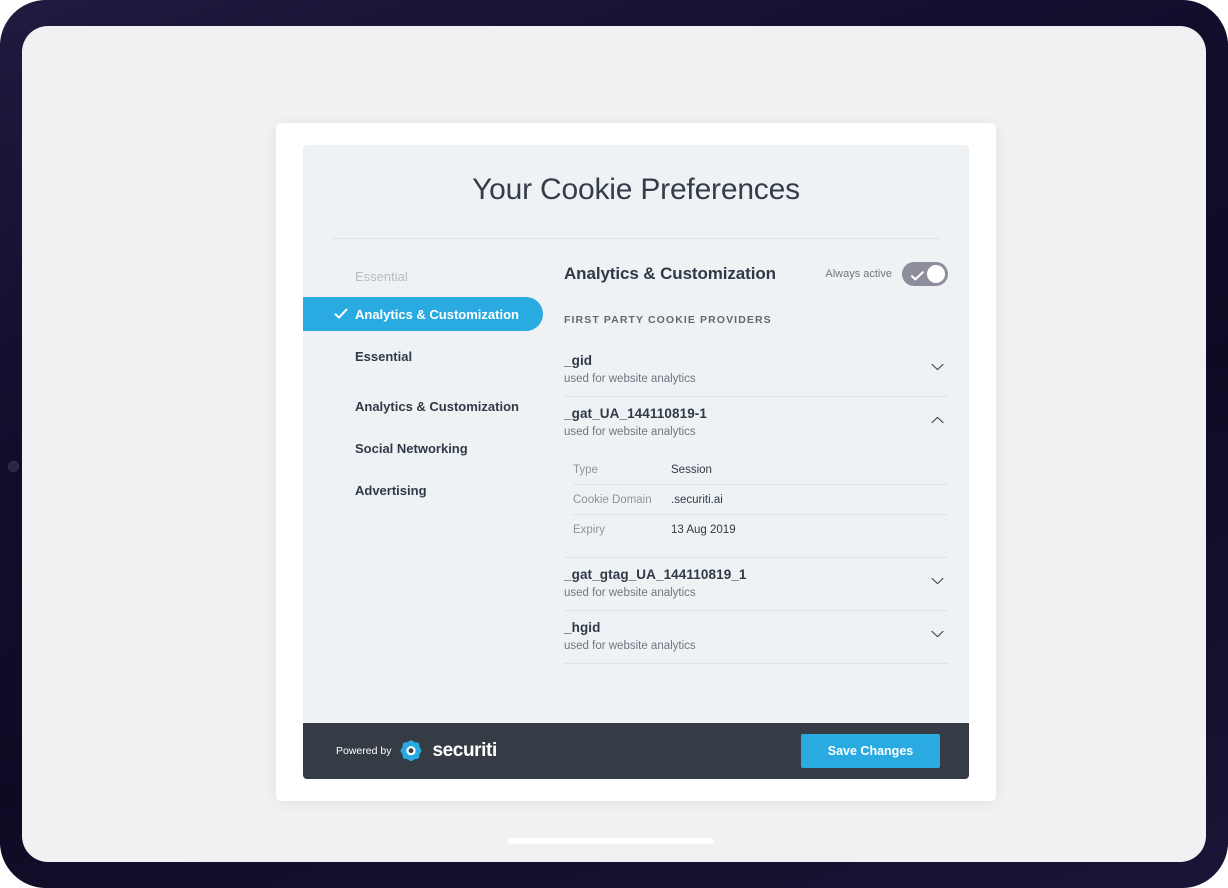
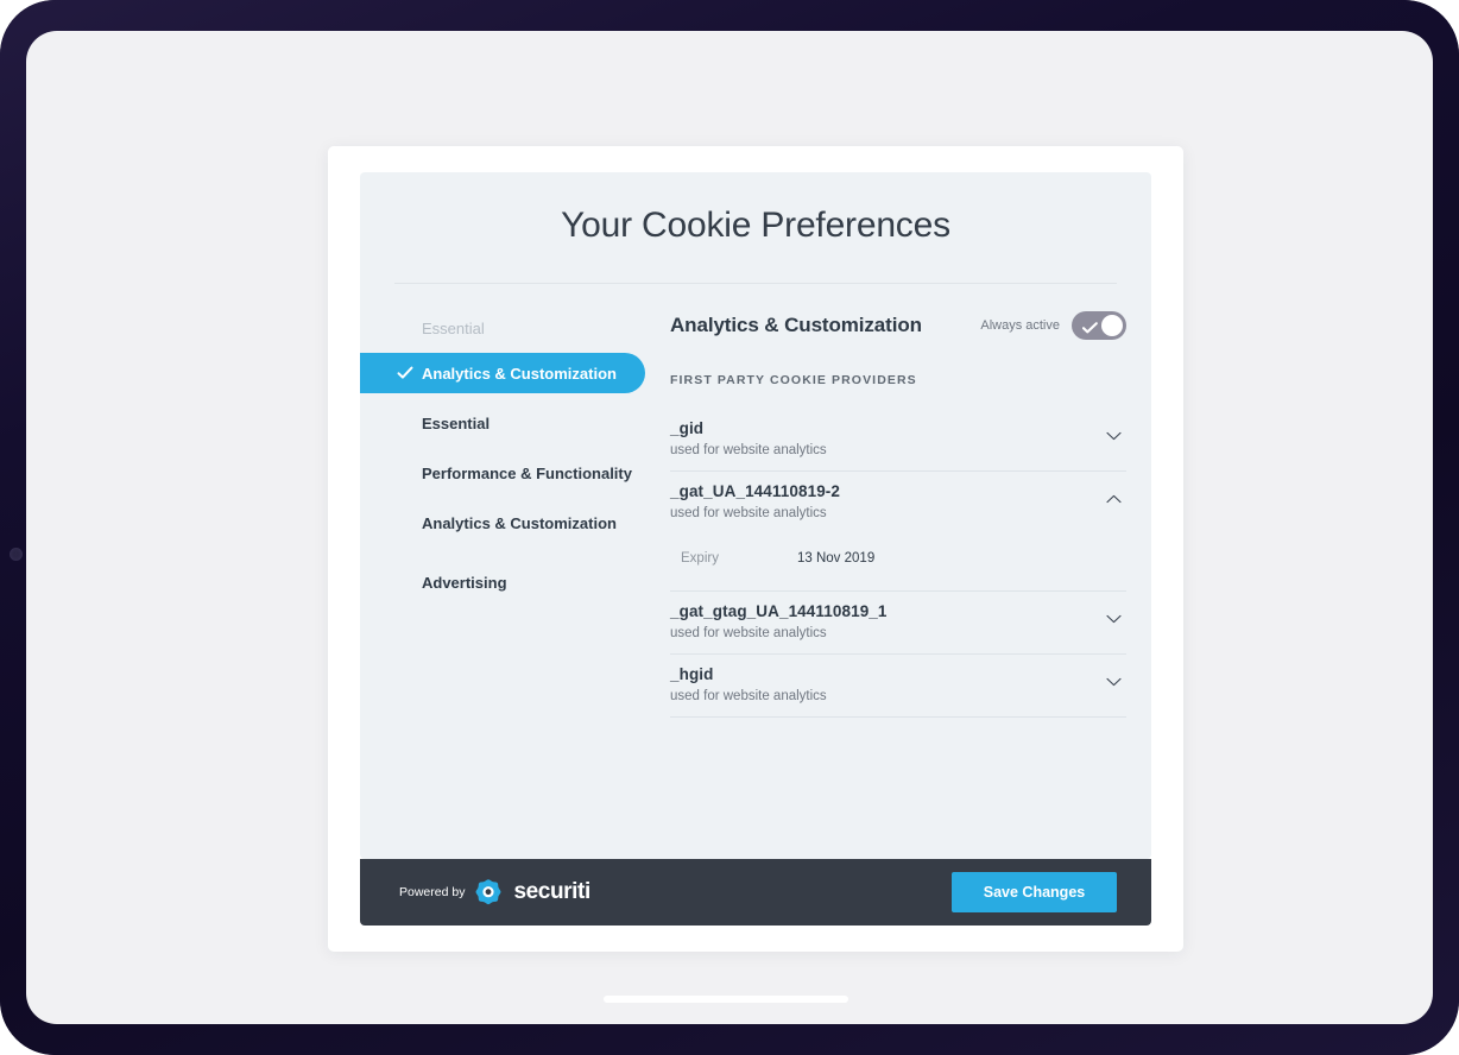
  Your Cookie Preferences
  Essential
  Analytics & Customization
  Essential
+ Performance & Functionality
  Analytics & Customization
- Social Networking
  Advertising
  Analytics & Customization
  Always active
  FIRST PARTY COOKIE PROVIDERS
  _gid
  used for website analytics
- _gat_UA_144110819-1
+ _gat_UA_144110819-2
  used for website analytics
- Type
- Session
- Cookie Domain
- .securiti.ai
  Expiry
- 13 Aug 2019
+ 13 Nov 2019
  _gat_gtag_UA_144110819_1
  used for website analytics
  _hgid
  used for website analytics
  Powered by
  securiti
  Save Changes
